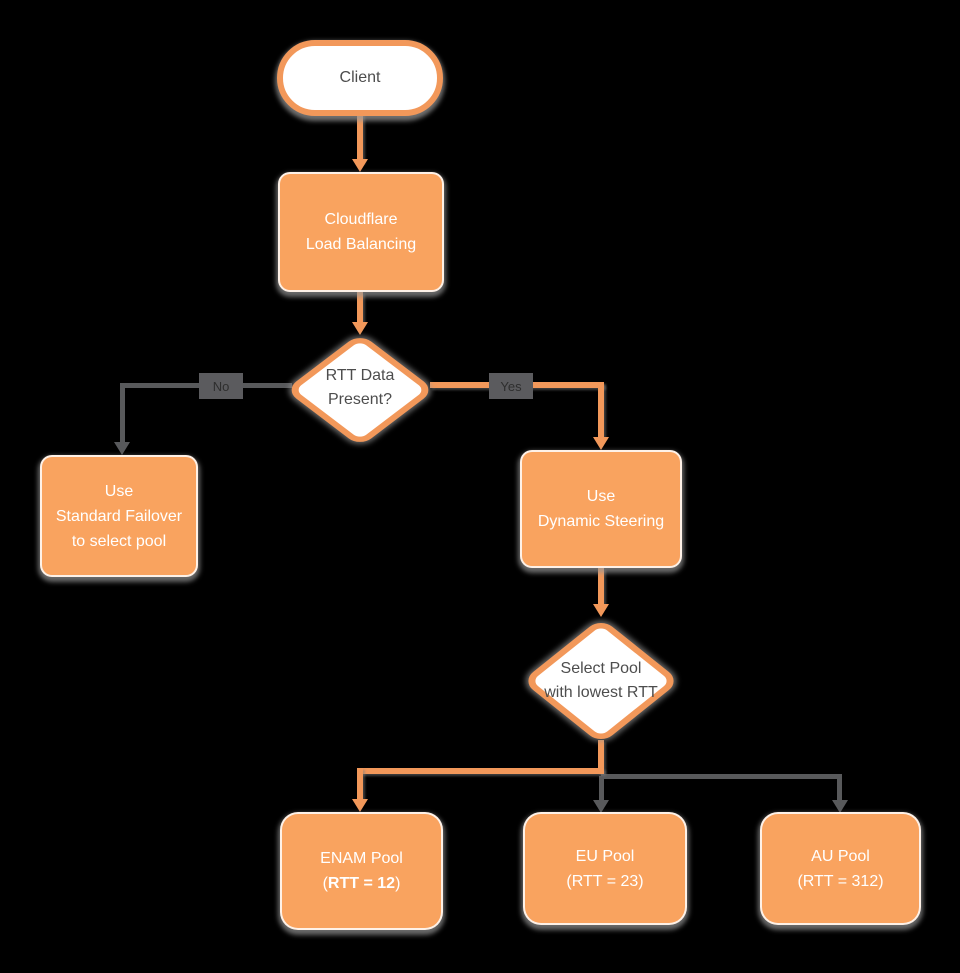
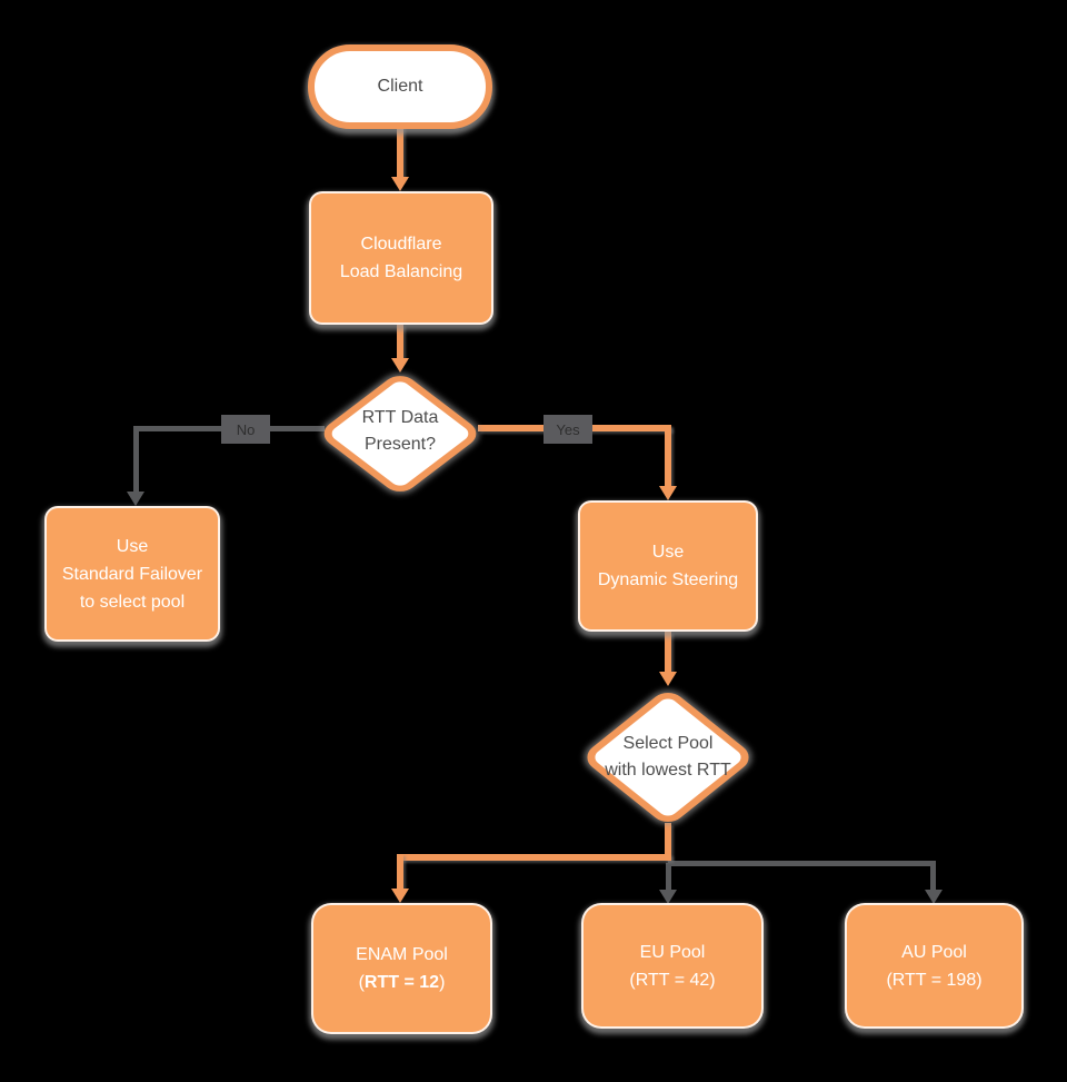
  No
  Yes
  Client
  Cloudflare
  Load Balancing
  RTT Data
  Present?
  Use
  Standard Failover
  to select pool
  Use
  Dynamic Steering
  Select Pool
  with lowest RTT
  ENAM Pool
  (RTT = 12)
  EU Pool
- (RTT = 23)
+ (RTT = 42)
  AU Pool
- (RTT = 312)
+ (RTT = 198)
